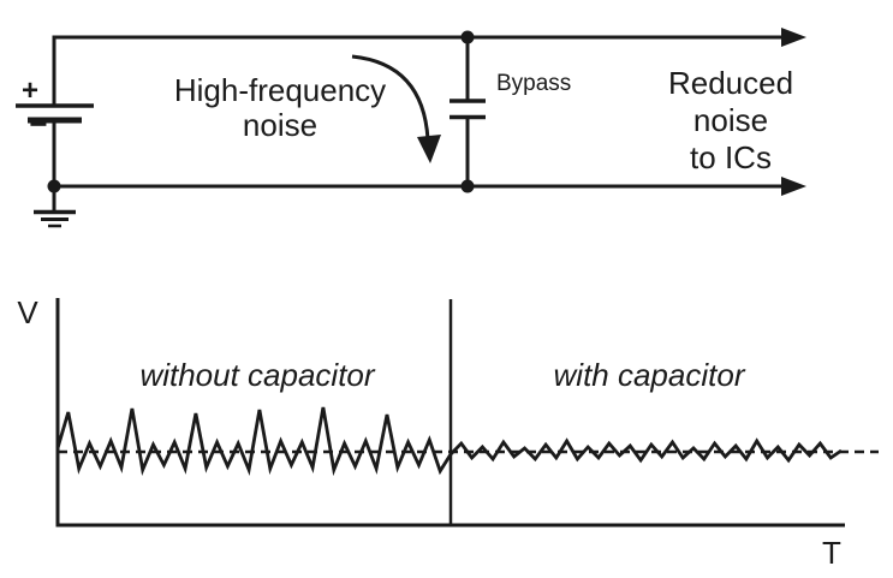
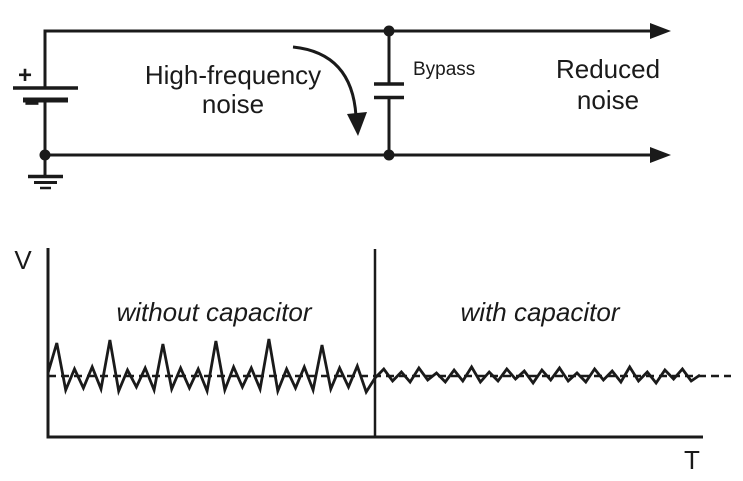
  +
  −
  High-frequency
  noise
  Bypass
  Reduced
  noise
- to ICs
  V
  T
  without capacitor
  with capacitor
